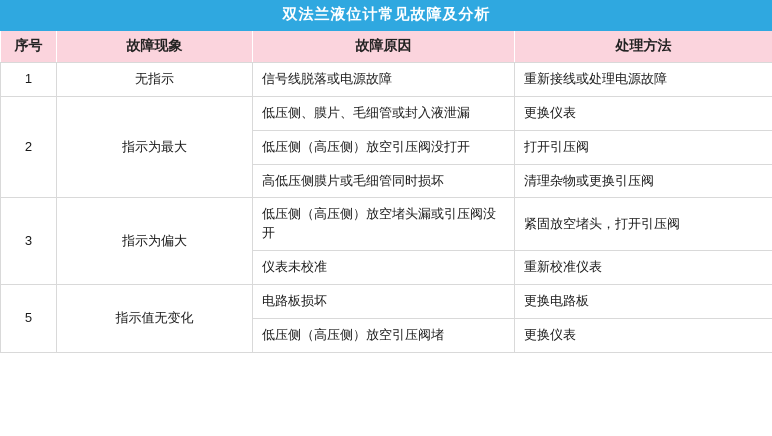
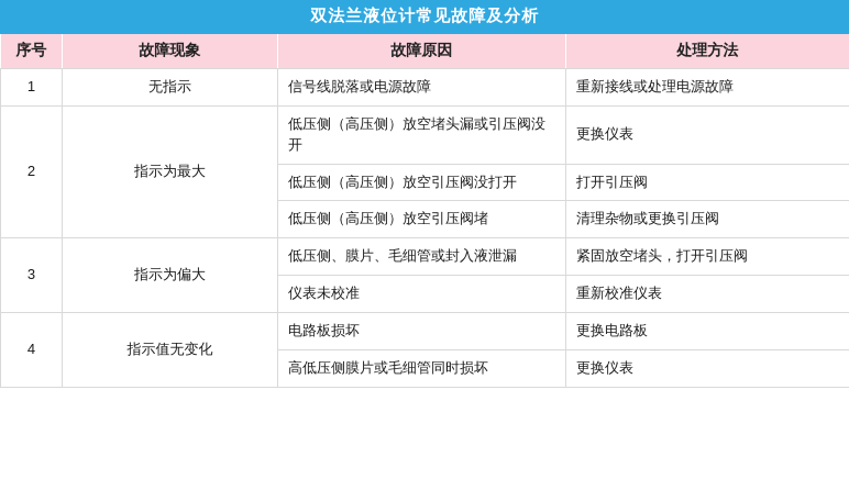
  双法兰液位计常见故障及分析
  序号	故障现象	故障原因	处理方法
  1	无指示	信号线脱落或电源故障	重新接线或处理电源故障
- 2	指示为最大	低压侧、膜片、毛细管或封入液泄漏	更换仪表
+ 2	指示为最大	低压侧（高压侧）放空堵头漏或引压阀没开	更换仪表
  低压侧（高压侧）放空引压阀没打开	打开引压阀
- 高低压侧膜片或毛细管同时损坏	清理杂物或更换引压阀
+ 低压侧（高压侧）放空引压阀堵	清理杂物或更换引压阀
- 3	指示为偏大	低压侧（高压侧）放空堵头漏或引压阀没开	紧固放空堵头，打开引压阀
+ 3	指示为偏大	低压侧、膜片、毛细管或封入液泄漏	紧固放空堵头，打开引压阀
  仪表未校准	重新校准仪表
- 5	指示值无变化	电路板损坏	更换电路板
+ 4	指示值无变化	电路板损坏	更换电路板
- 低压侧（高压侧）放空引压阀堵	更换仪表
+ 高低压侧膜片或毛细管同时损坏	更换仪表
